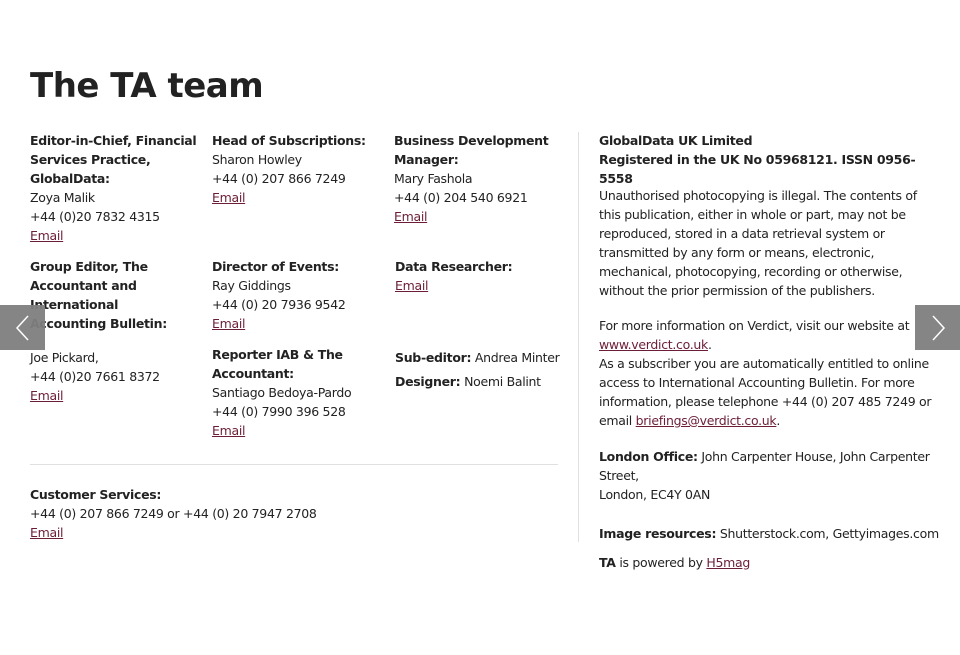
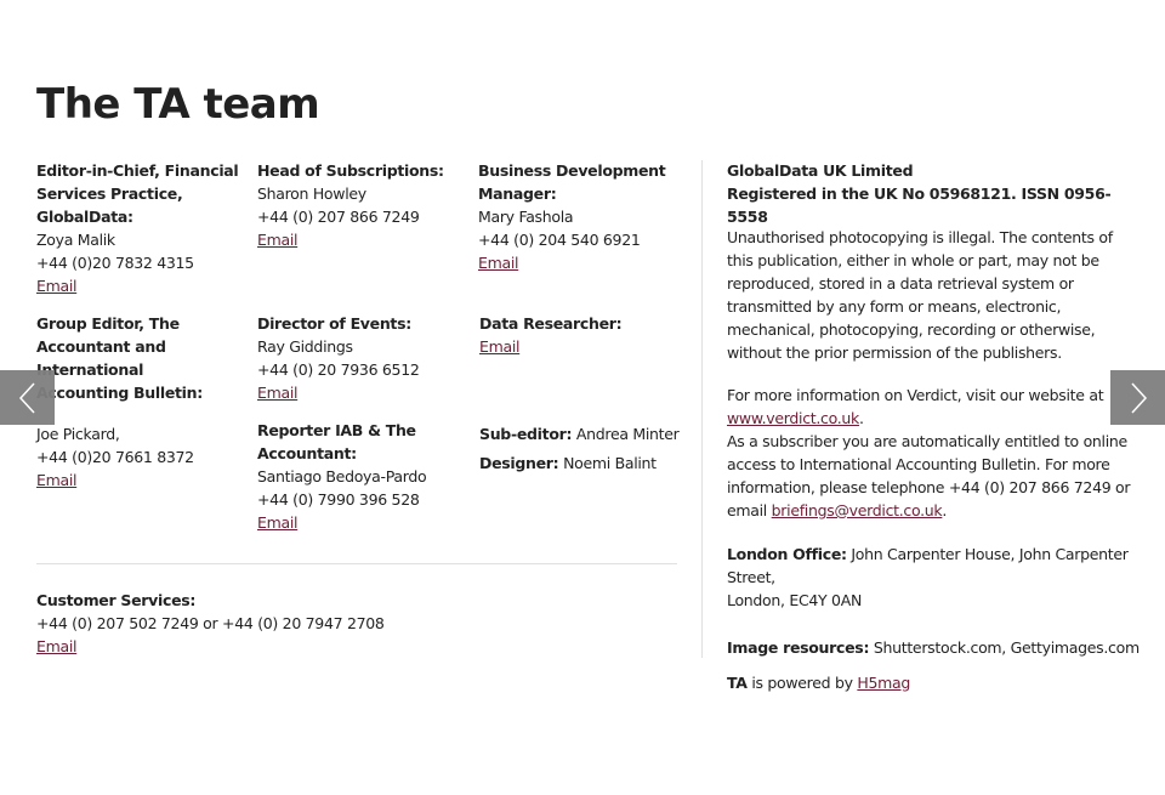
  The TA team
  Editor-in-Chief, Financial Services Practice, GlobalData:
  Zoya Malik
  +44 (0)20 7832 4315
  Email
  Head of Subscriptions:
  Sharon Howley
  +44 (0) 207 866 7249
  Email
  Business Development Manager:
  Mary Fashola
  +44 (0) 204 540 6921
  Email
  Group Editor, The Accountant and ternational counting Bulletin:
  Joe Pickard,
  +44 (0)20 7661 8372
  Email
  Director of Events:
  Ray Giddings
- +44 (0) 20 7936 9542
+ +44 (0) 20 7936 6512
  Email
  Data Researcher:
  Email
  Reporter IAB & The Accountant:
  Santiago Bedoya-Pardo
  +44 (0) 7990 396 528
  Email
  Sub-editor: Andrea Minter
  Designer: Noemi Balint
  Customer Services:
- +44 (0) 207 866 7249 or +44 (0) 20 7947 2708
+ +44 (0) 207 502 7249 or +44 (0) 20 7947 2708
  Email
  GlobalData UK Limited
  Registered in the UK No 05968121. ISSN 0956-5558
  Unauthorised photocopying is illegal. The contents of this publication, either in whole or part, may not be reproduced, stored in a data retrieval system or transmitted by any form or means, electronic, mechanical, photocopying, recording or otherwise, without the prior permission of the publishers.
  For more information on Verdict, visit our website at
  www.verdict.co.uk.
- As a subscriber you are automatically entitled to online access to International Accounting Bulletin. For more information, please telephone +44 (0) 207 485 7249 or email briefings@verdict.co.uk.
+ As a subscriber you are automatically entitled to online access to International Accounting Bulletin. For more information, please telephone +44 (0) 207 866 7249 or email briefings@verdict.co.uk.
  London Office: John Carpenter House, John Carpenter Street,
  London, EC4Y 0AN
  Image resources: Shutterstock.com, Gettyimages.com
  TA is powered by H5mag
